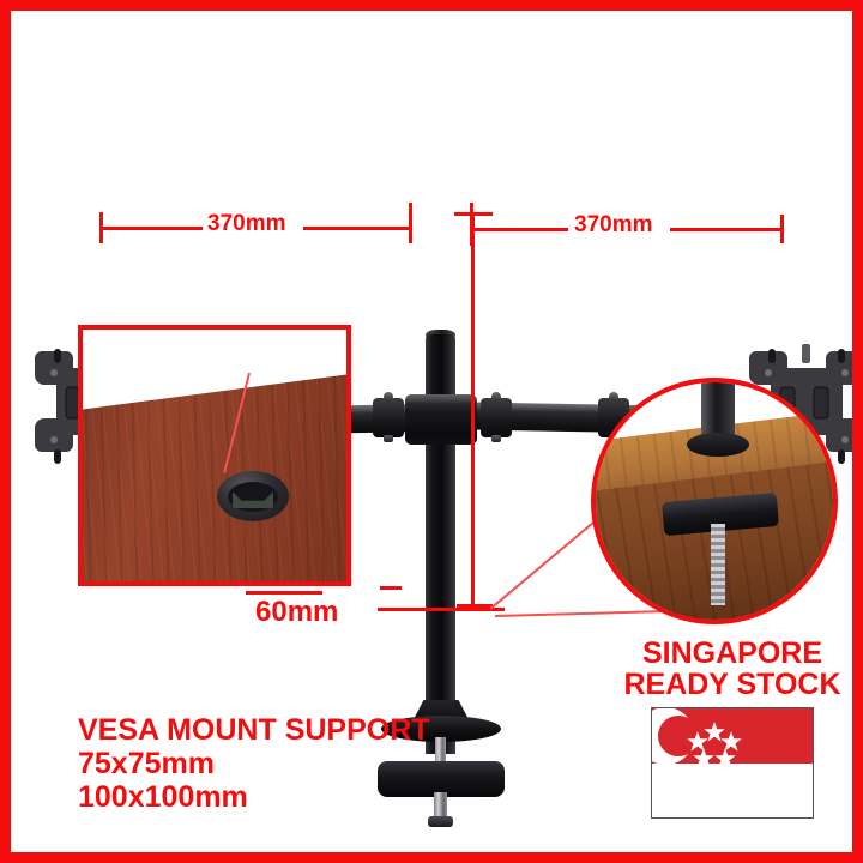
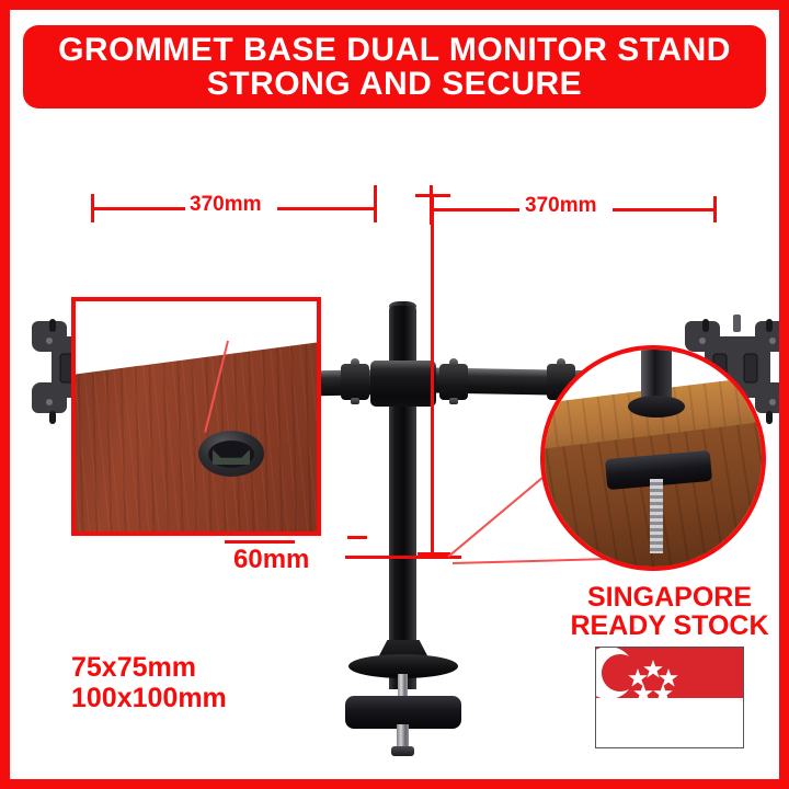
+ GROMMET BASE DUAL MONITOR STAND
+ STRONG AND SECURE
  370mm
  370mm
  60mm
  SINGAPORE
  READY STOCK
- VESA MOUNT SUPPORT
  75x75mm
  100x100mm
